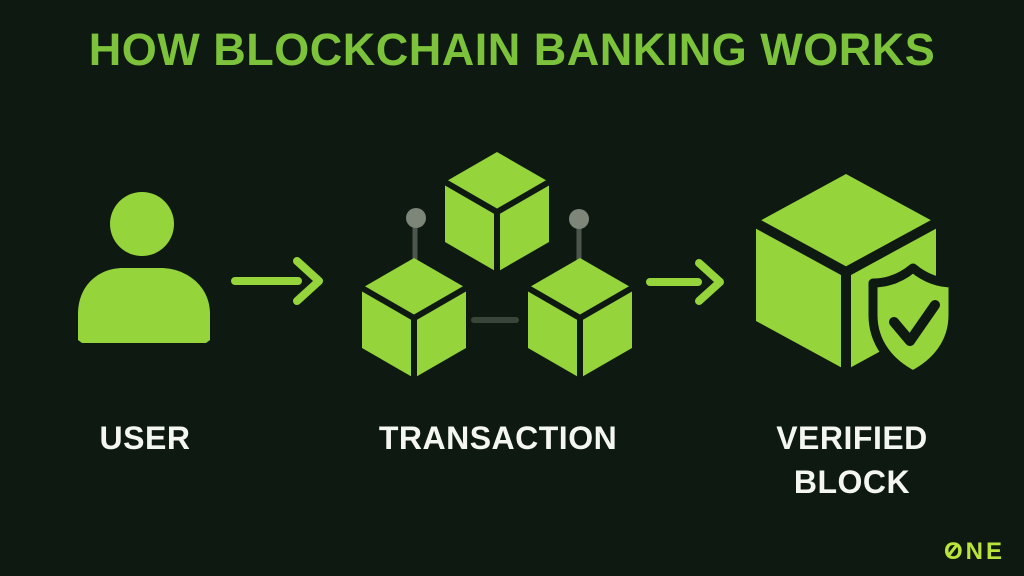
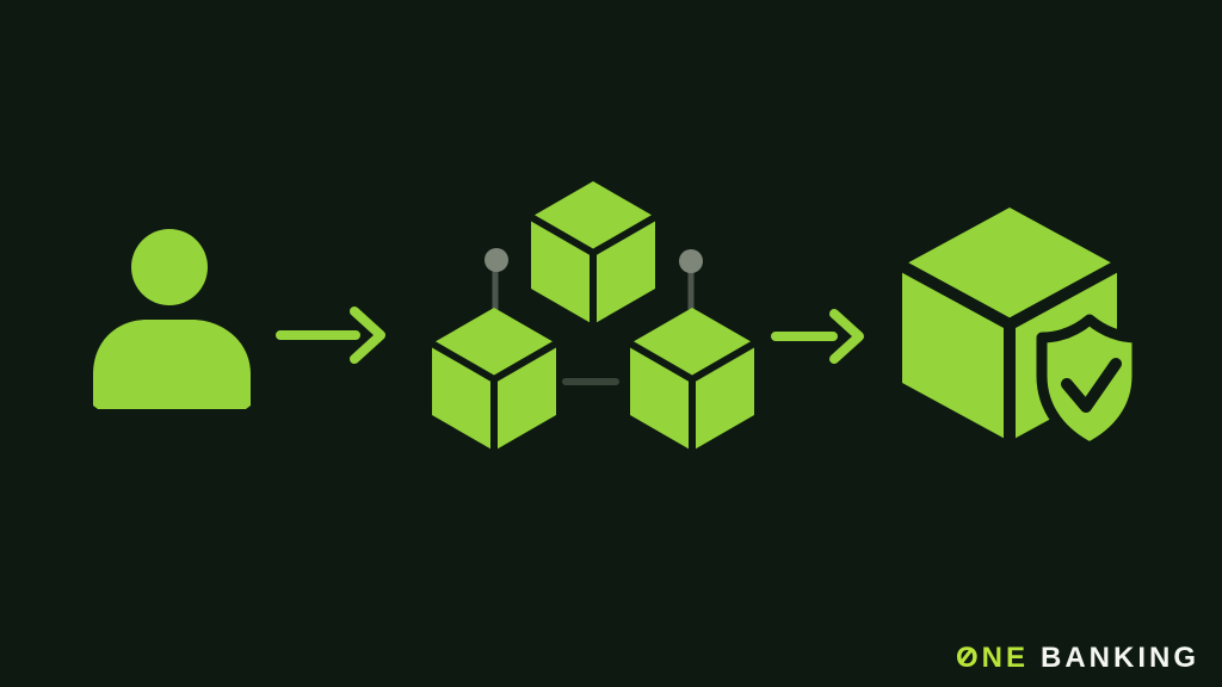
- HOW BLOCKCHAIN BANKING WORKS
- USER
- TRANSACTION
- VERIFIED BLOCK
  ONE
+ BANKING
